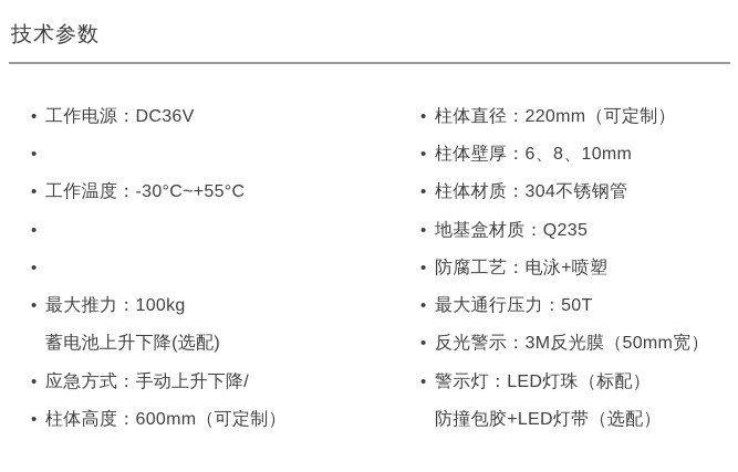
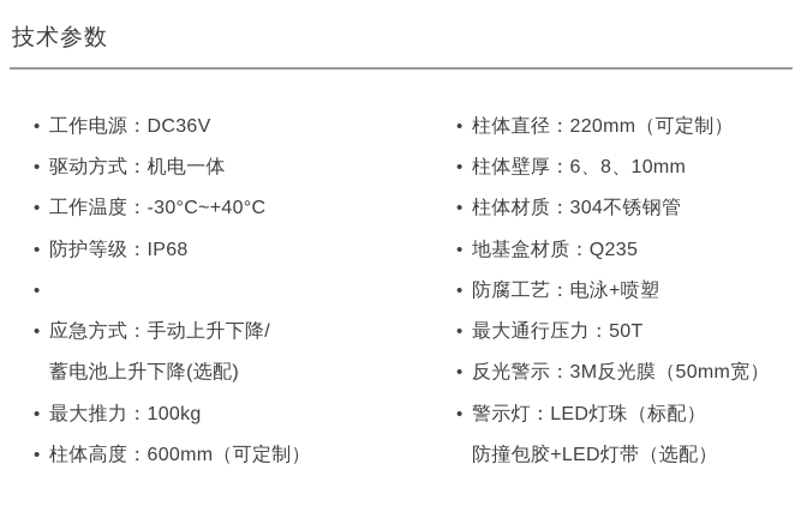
  技术参数
  •
  工作电源：DC36V
  •
+ 驱动方式：机电一体
  •
- 工作温度：-30°C~+55°C
+ 工作温度：-30°C~+40°C
  •
+ 防护等级：IP68
  •
  •
- 最大推力：100kg
+ 应急方式：手动上升下降/
  蓄电池上升下降(选配)
  •
- 应急方式：手动上升下降/
+ 最大推力：100kg
  •
  柱体高度：600mm（可定制）
  •
  柱体直径：220mm（可定制）
  •
  柱体壁厚：6、8、10mm
  •
  柱体材质：304不锈钢管
  •
  地基盒材质：Q235
  •
  防腐工艺：电泳+喷塑
  •
  最大通行压力：50T
  •
  反光警示：3M反光膜（50mm宽）
  •
  警示灯：LED灯珠（标配）
  防撞包胶+LED灯带（选配）
